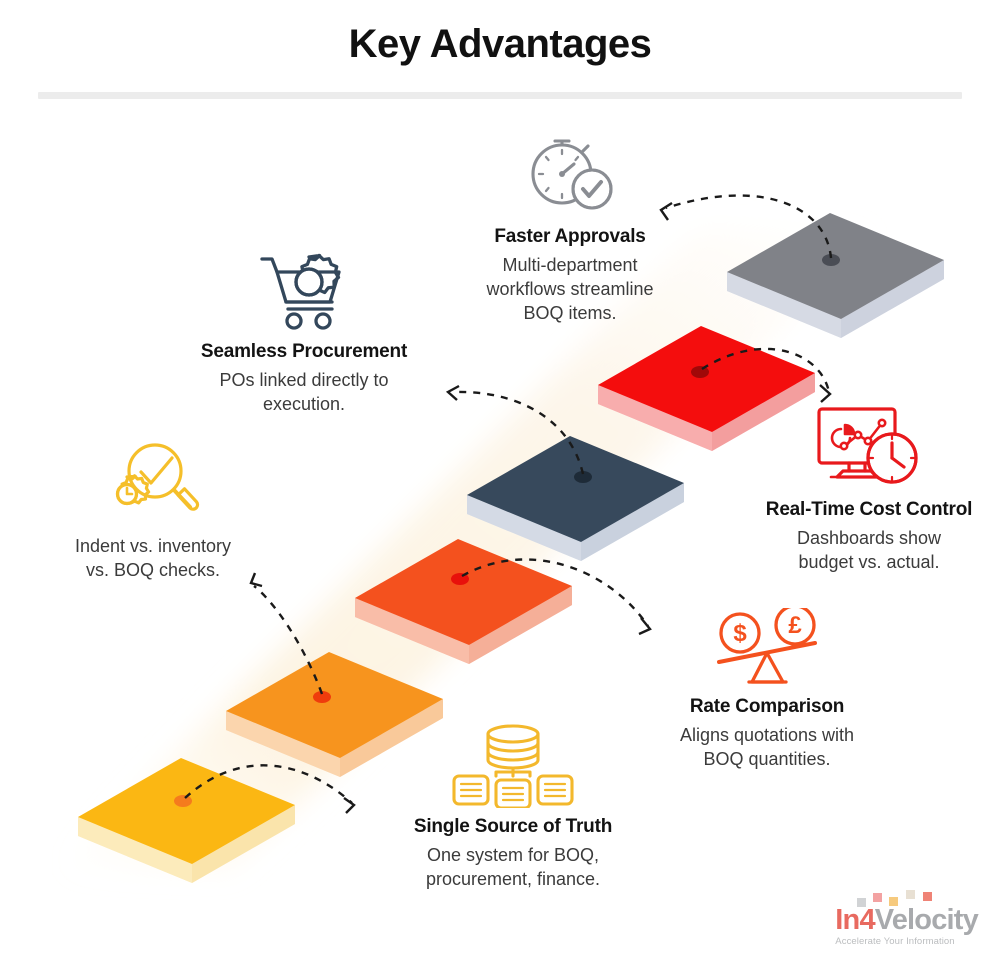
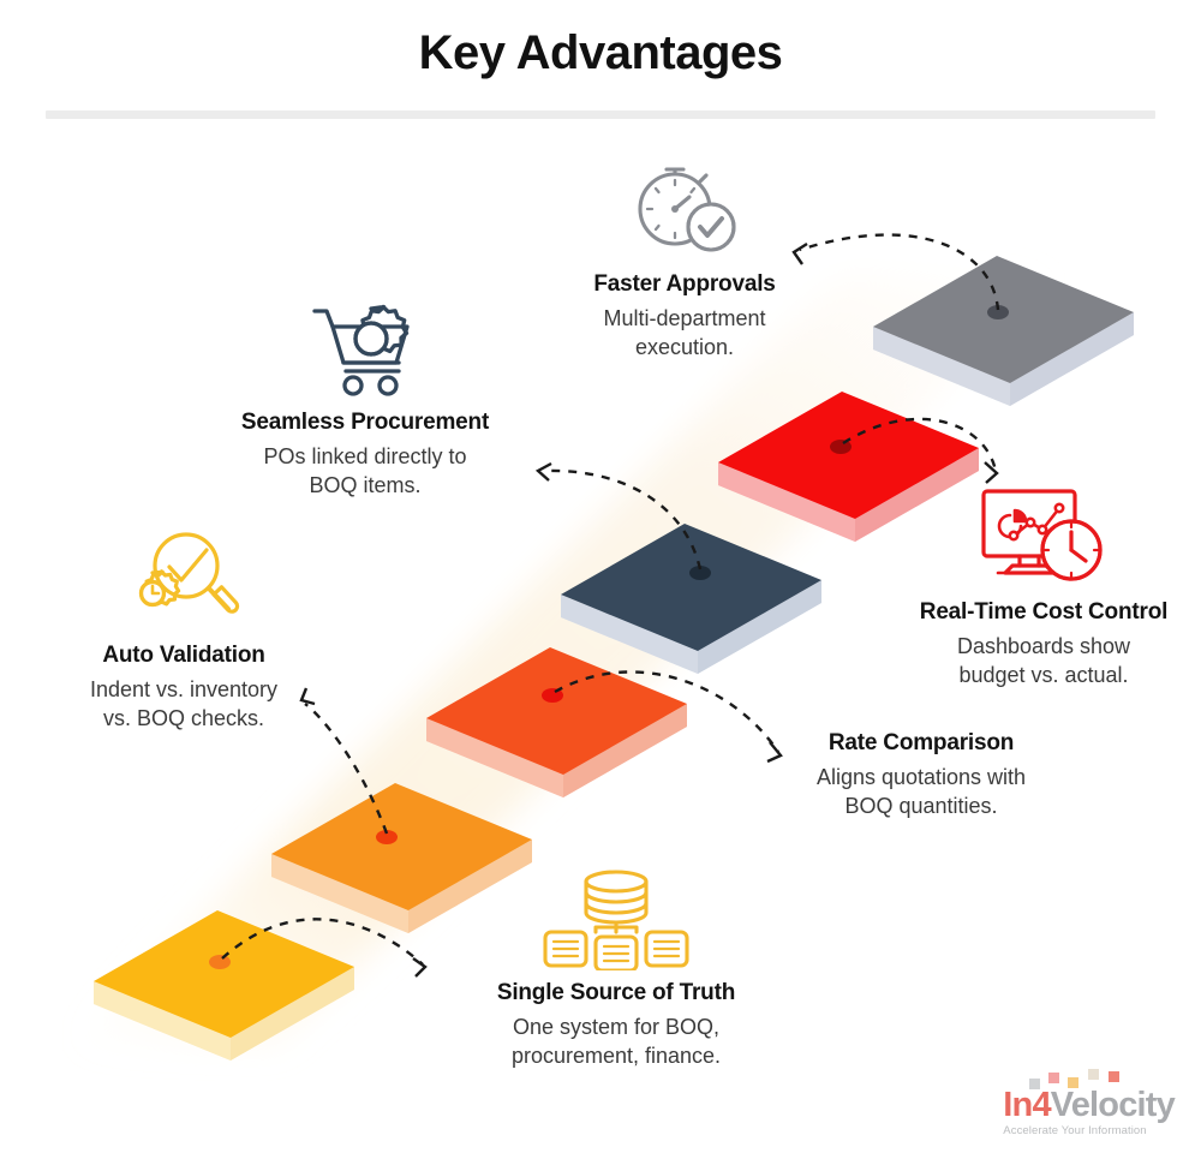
  Key Advantages
  Faster Approvals
  Multi-department
- workflows streamline
- BOQ items.
+ execution.
  Seamless Procurement
  POs linked directly to
- execution.
+ BOQ items.
+ Auto Validation
  Indent vs. inventory
  vs. BOQ checks.
  Single Source of Truth
  One system for BOQ,
  procurement, finance.
- $
- £
  Rate Comparison
  Aligns quotations with
  BOQ quantities.
  Real-Time Cost Control
  Dashboards show
  budget vs. actual.
  In4Velocity
  Accelerate Your Information
